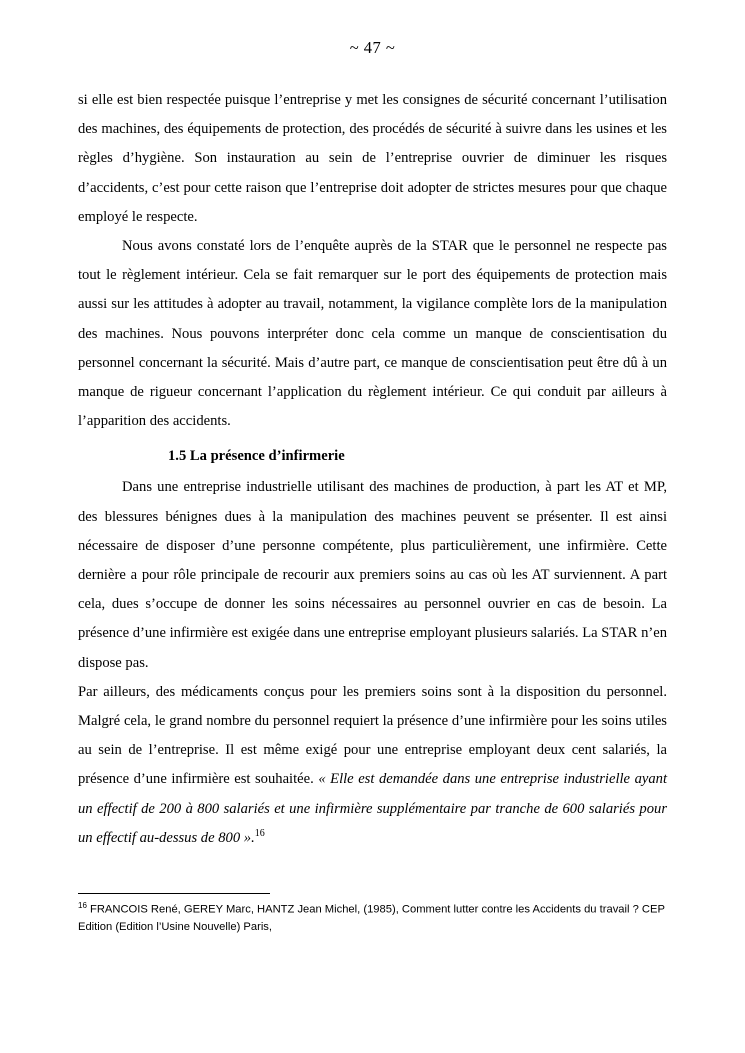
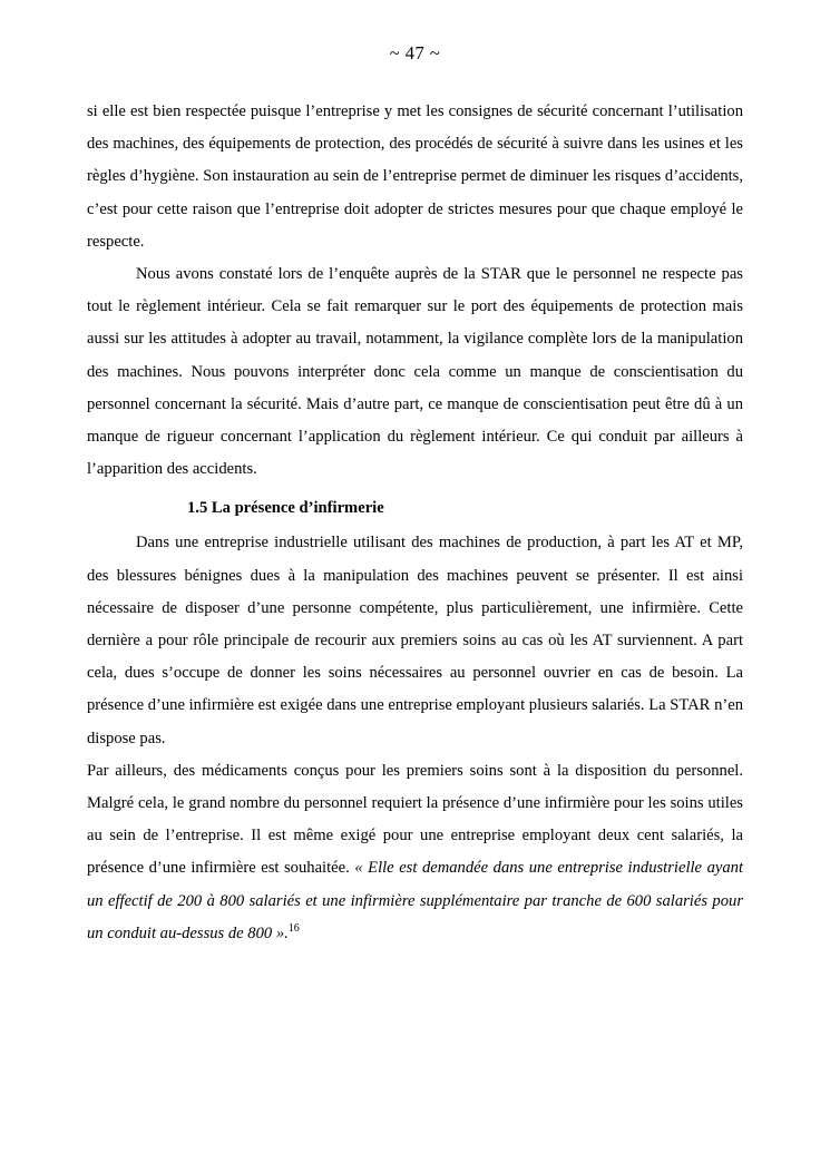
  ~ 47 ~
- si elle est bien respectée puisque l’entreprise y met les consignes de sécurité concernant l’utilisation des machines, des équipements de protection, des procédés de sécurité à suivre dans les usines et les règles d’hygiène. Son instauration au sein de l’entreprise ouvrier de diminuer les risques d’accidents, c’est pour cette raison que l’entreprise doit adopter de strictes mesures pour que chaque employé le respecte.
+ si elle est bien respectée puisque l’entreprise y met les consignes de sécurité concernant l’utilisation des machines, des équipements de protection, des procédés de sécurité à suivre dans les usines et les règles d’hygiène. Son instauration au sein de l’entreprise permet de diminuer les risques d’accidents, c’est pour cette raison que l’entreprise doit adopter de strictes mesures pour que chaque employé le respecte.
  Nous avons constaté lors de l’enquête auprès de la STAR que le personnel ne respecte pas tout le règlement intérieur. Cela se fait remarquer sur le port des équipements de protection mais aussi sur les attitudes à adopter au travail, notamment, la vigilance complète lors de la manipulation des machines. Nous pouvons interpréter donc cela comme un manque de conscientisation du personnel concernant la sécurité. Mais d’autre part, ce manque de conscientisation peut être dû à un manque de rigueur concernant l’application du règlement intérieur. Ce qui conduit par ailleurs à l’apparition des accidents.
  1.5 La présence d’infirmerie
  Dans une entreprise industrielle utilisant des machines de production, à part les AT et MP, des blessures bénignes dues à la manipulation des machines peuvent se présenter. Il est ainsi nécessaire de disposer d’une personne compétente, plus particulièrement, une infirmière. Cette dernière a pour rôle principale de recourir aux premiers soins au cas où les AT surviennent. A part cela, dues s’occupe de donner les soins nécessaires au personnel ouvrier en cas de besoin. La présence d’une infirmière est exigée dans une entreprise employant plusieurs salariés. La STAR n’en dispose pas.
- Par ailleurs, des médicaments conçus pour les premiers soins sont à la disposition du personnel. Malgré cela, le grand nombre du personnel requiert la présence d’une infirmière pour les soins utiles au sein de l’entreprise. Il est même exigé pour une entreprise employant deux cent salariés, la présence d’une infirmière est souhaitée. « Elle est demandée dans une entreprise industrielle ayant un effectif de 200 à 800 salariés et une infirmière supplémentaire par tranche de 600 salariés pour un effectif au-dessus de 800 ».16
+ Par ailleurs, des médicaments conçus pour les premiers soins sont à la disposition du personnel. Malgré cela, le grand nombre du personnel requiert la présence d’une infirmière pour les soins utiles au sein de l’entreprise. Il est même exigé pour une entreprise employant deux cent salariés, la présence d’une infirmière est souhaitée. « Elle est demandée dans une entreprise industrielle ayant un effectif de 200 à 800 salariés et une infirmière supplémentaire par tranche de 600 salariés pour un conduit au-dessus de 800 ».16
- 16 FRANCOIS René, GEREY Marc, HANTZ Jean Michel, (1985), Comment lutter contre les Accidents du travail ? CEP Edition (Edition l’Usine Nouvelle) Paris,
